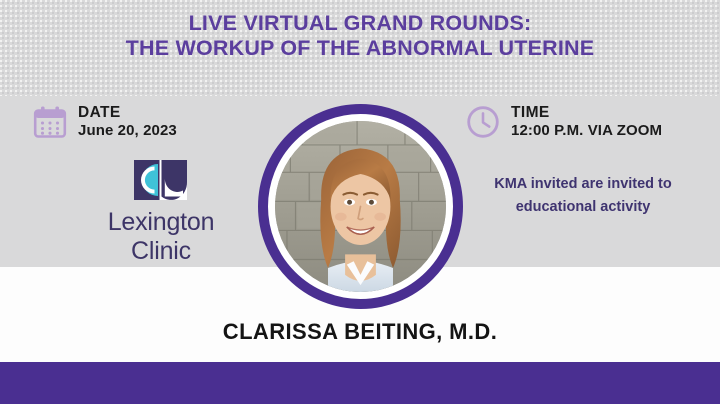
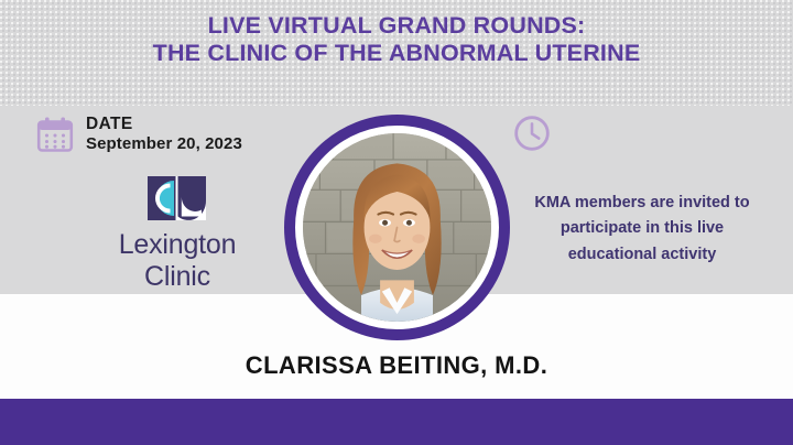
  LIVE VIRTUAL GRAND ROUNDS:
- THE WORKUP OF THE ABNORMAL UTERINE
+ THE CLINIC OF THE ABNORMAL UTERINE
  DATE
- June 20, 2023
+ September 20, 2023
- TIME
- 12:00 P.M. VIA ZOOM
  Lexington
  Clinic
- KMA invited are invited to
+ KMA members are invited to
+ participate in this live
  educational activity
  CLARISSA BEITING, M.D.
